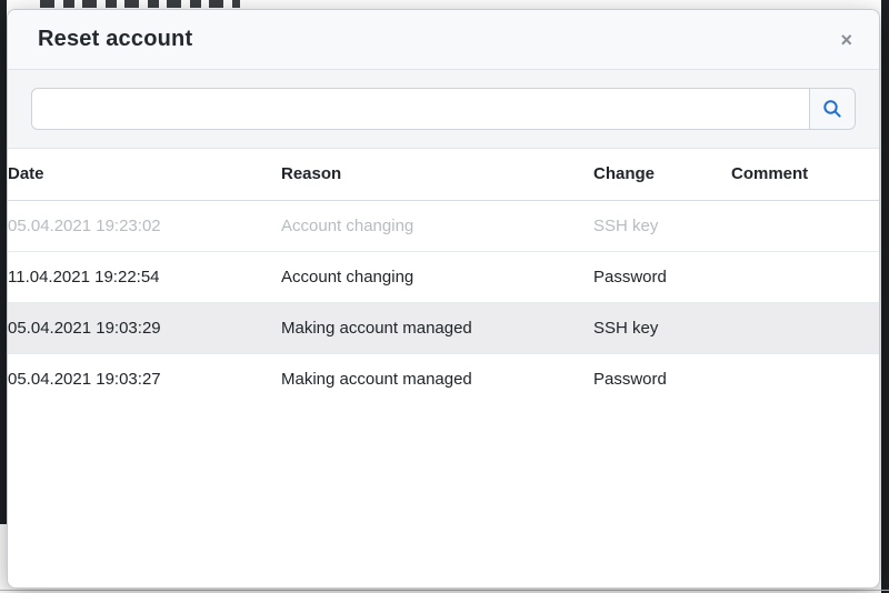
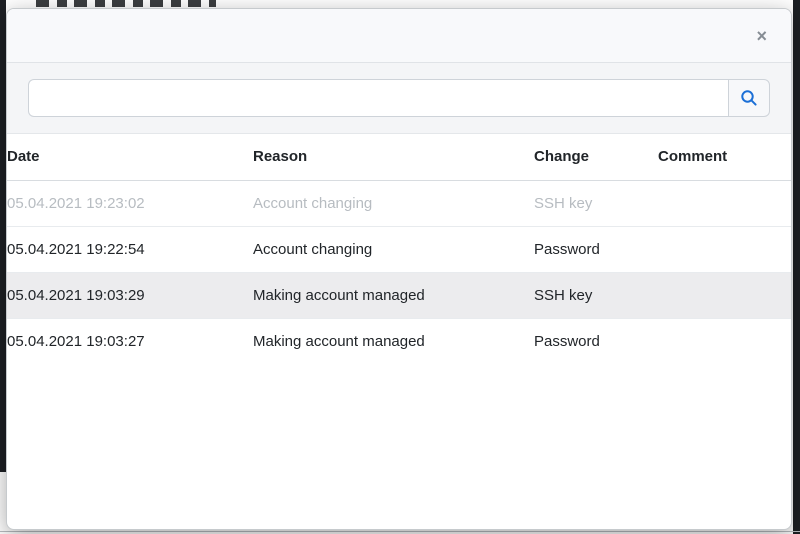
- Reset account
  ×
  Date	Reason	Change	Comment
  05.04.2021 19:23:02	Account changing	SSH key
- 11.04.2021 19:22:54	Account changing	Password
+ 05.04.2021 19:22:54	Account changing	Password
  05.04.2021 19:03:29	Making account managed	SSH key
  05.04.2021 19:03:27	Making account managed	Password
